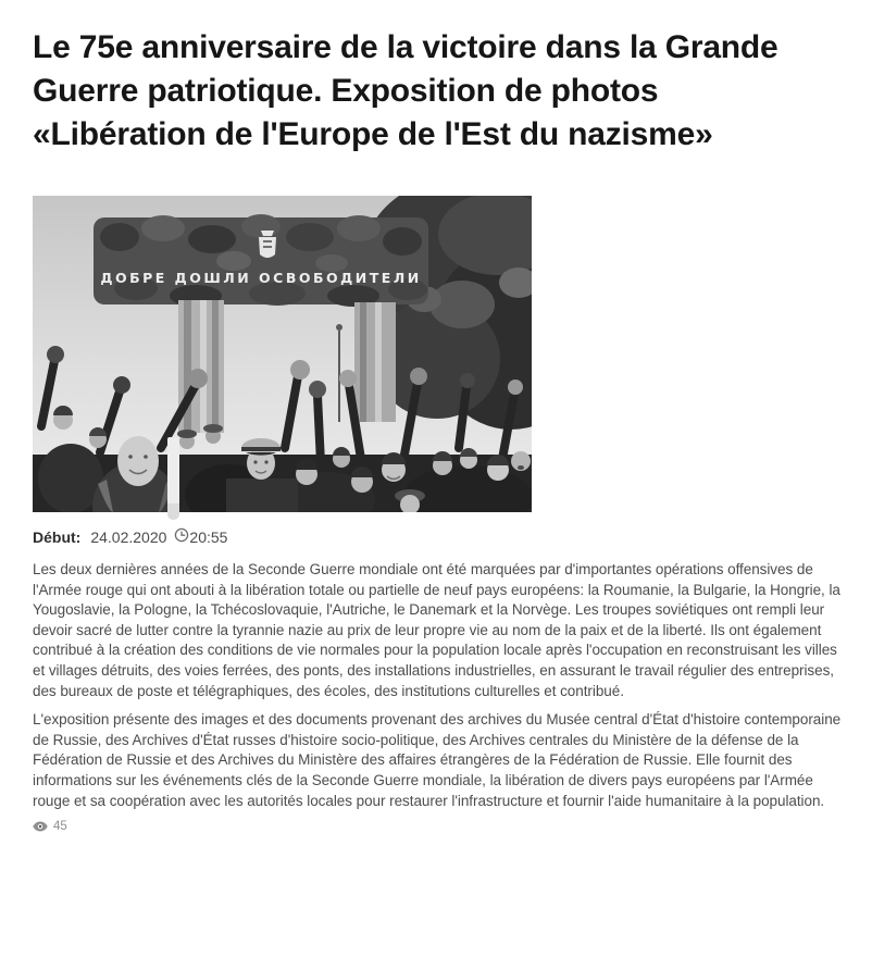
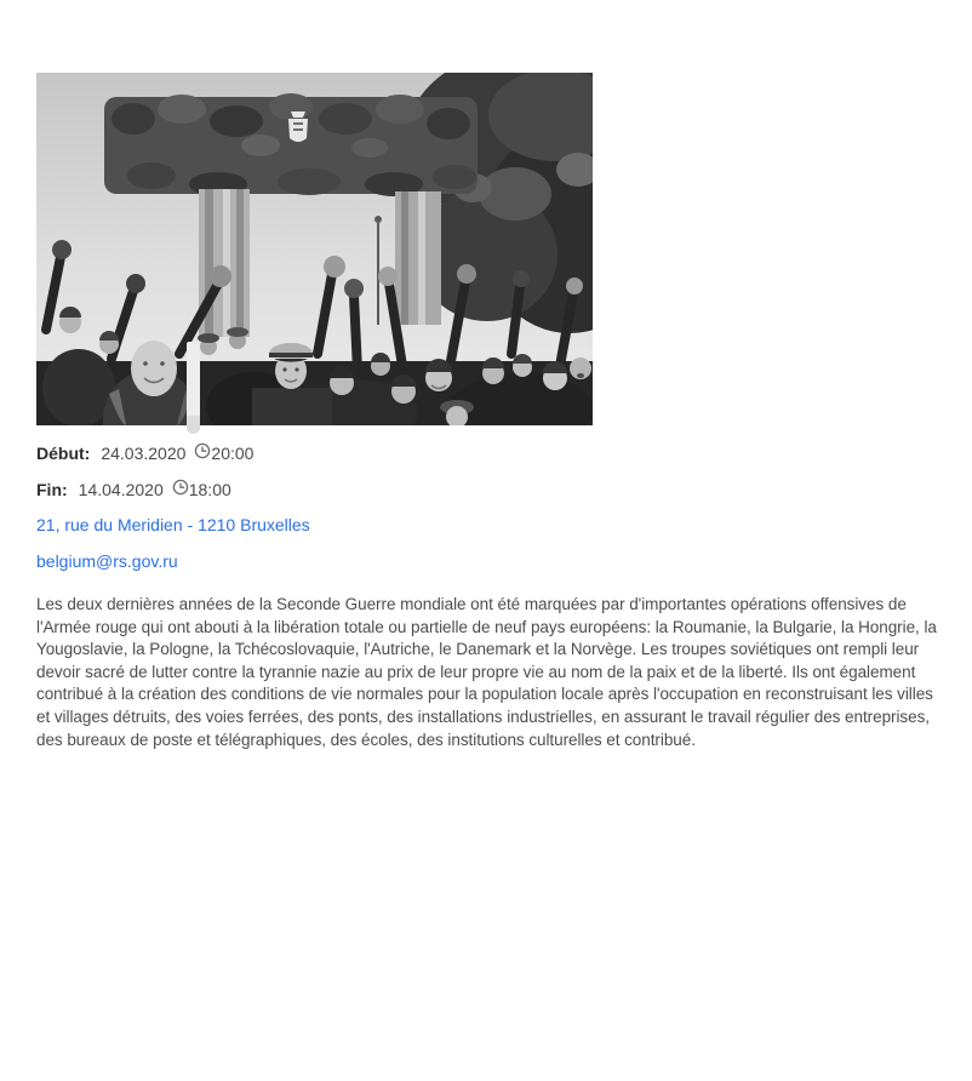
- Le 75e anniversaire de la victoire dans la Grande Guerre patriotique. Exposition de photos «Libération de l'Europe de l'Est du nazisme»
- ДОБРЕ ДОШЛИ ОСВОБОДИТЕЛИ
  Début:
- 24.02.2020
+ 24.03.2020
- 20:55
+ 20:00
+ Fin:
+ 14.04.2020
+ 18:00
+ 21, rue du Meridien - 1210 Bruxelles
+ belgium@rs.gov.ru
  Les deux dernières années de la Seconde Guerre mondiale ont été marquées par d'importantes opérations offensives de l'Armée rouge qui ont abouti à la libération totale ou partielle de neuf pays européens: la Roumanie, la Bulgarie, la Hongrie, la Yougoslavie, la Pologne, la Tchécoslovaquie, l'Autriche, le Danemark et la Norvège. Les troupes soviétiques ont rempli leur devoir sacré de lutter contre la tyrannie nazie au prix de leur propre vie au nom de la paix et de la liberté. Ils ont également contribué à la création des conditions de vie normales pour la population locale après l'occupation en reconstruisant les villes et villages détruits, des voies ferrées, des ponts, des installations industrielles, en assurant le travail régulier des entreprises, des bureaux de poste et télégraphiques, des écoles, des institutions culturelles et contribué.
- L'exposition présente des images et des documents provenant des archives du Musée central d'État d'histoire contemporaine de Russie, des Archives d'État russes d'histoire socio-politique, des Archives centrales du Ministère de la défense de la Fédération de Russie et des Archives du Ministère des affaires étrangères de la Fédération de Russie. Elle fournit des informations sur les événements clés de la Seconde Guerre mondiale, la libération de divers pays européens par l'Armée rouge et sa coopération avec les autorités locales pour restaurer l'infrastructure et fournir l'aide humanitaire à la population.
- 45
